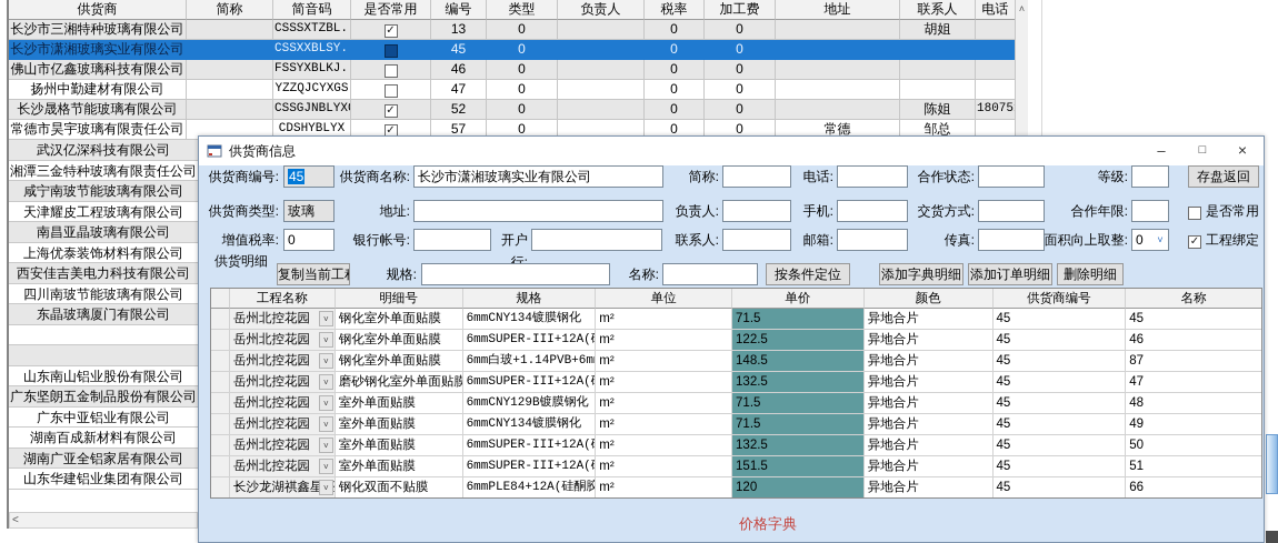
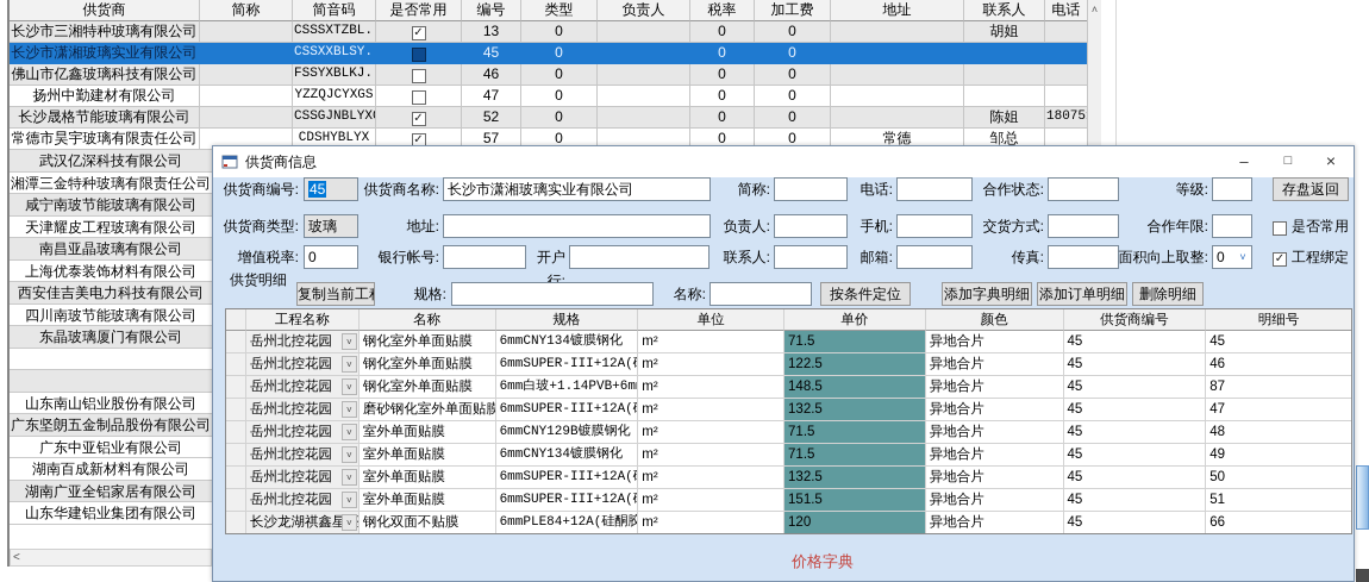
  供货商
  简称
  简音码
  是否常用
  编号
  类型
  负责人
  税率
  加工费
  地址
  联系人
  电话
  长沙市三湘特种玻璃有限公司
  CSSSXTZBL.
  13
  0
  0
  0
  胡姐
  长沙市潇湘玻璃实业有限公司
  CSSXXBLSY.
  45
  0
  0
  0
  佛山市亿鑫玻璃科技有限公司
  FSSYXBLKJ.
  46
  0
  0
  0
  扬州中勤建材有限公司
  YZZQJCYXGS
  47
  0
  0
  0
  长沙晟格节能玻璃有限公司
  CSSGJNBLYX
  52
  0
  0
  0
  陈姐
  18075
  常德市昊宇玻璃有限责任公司
  CDSHYBLYX
  57
  0
  0
  0
  常德
  邹总
  ˄
  武汉亿深科技有限公司
  湘潭三金特种玻璃有限责任公司
  咸宁南玻节能玻璃有限公司
  天津耀皮工程玻璃有限公司
  南昌亚晶玻璃有限公司
  上海优泰装饰材料有限公司
  西安佳吉美电力科技有限公司
  四川南玻节能玻璃有限公司
  东晶玻璃厦门有限公司
  山东南山铝业股份有限公司
  广东坚朗五金制品股份有限公司
  广东中亚铝业有限公司
  湖南百成新材料有限公司
  湖南广亚全铝家居有限公司
  山东华建铝业集团有限公司
  <
  供货商信息
  –
  □
  ×
  供货商编号:
  45
  供货商名称:
  长沙市潇湘玻璃实业有限公司
  简称:
  电话:
  合作状态:
  等级:
  存盘返回
  供货商类型:
  玻璃
  地址:
  负责人:
  手机:
  交货方式:
  合作年限:
  是否常用
  增值税率:
  0
  银行帐号:
  开户行:
  联系人:
  邮箱:
  传真:
  面积向上取整:
  0
  ˅
  工程绑定
  供货明细
  复制当前工
  规格:
  名称:
  按条件定位
  添加字典明细
  添加订单明细
  删除明细
  工程名称
- 明细号
+ 名称
  规格
  单位
  单价
  颜色
  供货商编号
- 名称
+ 明细号
  岳州北控花园
  钢化室外单面贴膜
  6mmCNY134镀膜钢化
  m²
  71.5
  异地合片
  45
  45
  岳州北控花园
  钢化室外单面贴膜
  6mmSUPER-III+12A(
  m²
  122.5
  异地合片
  45
  46
  岳州北控花园
  钢化室外单面贴膜
  6mm白玻+1.14PVB+6m
  m²
  148.5
  异地合片
  45
  87
  岳州北控花园
  磨砂钢化室外单面贴膜
  6mmSUPER-III+12A(
  m²
  132.5
  异地合片
  45
  47
  岳州北控花园
  室外单面贴膜
  6mmCNY129B镀膜钢化
  m²
  71.5
  异地合片
  45
  48
  岳州北控花园
  室外单面贴膜
  6mmCNY134镀膜钢化
  m²
  71.5
  异地合片
  45
  49
  岳州北控花园
  室外单面贴膜
  6mmSUPER-III+12A(
  m²
  132.5
  异地合片
  45
  50
  岳州北控花园
  室外单面贴膜
  6mmSUPER-III+12A(
  m²
  151.5
  异地合片
  45
  51
  长沙龙湖祺鑫星
  钢化双面不贴膜
  6mmPLE84+12A(硅酮胶
  m²
  120
  异地合片
  45
  66
  价格字典
